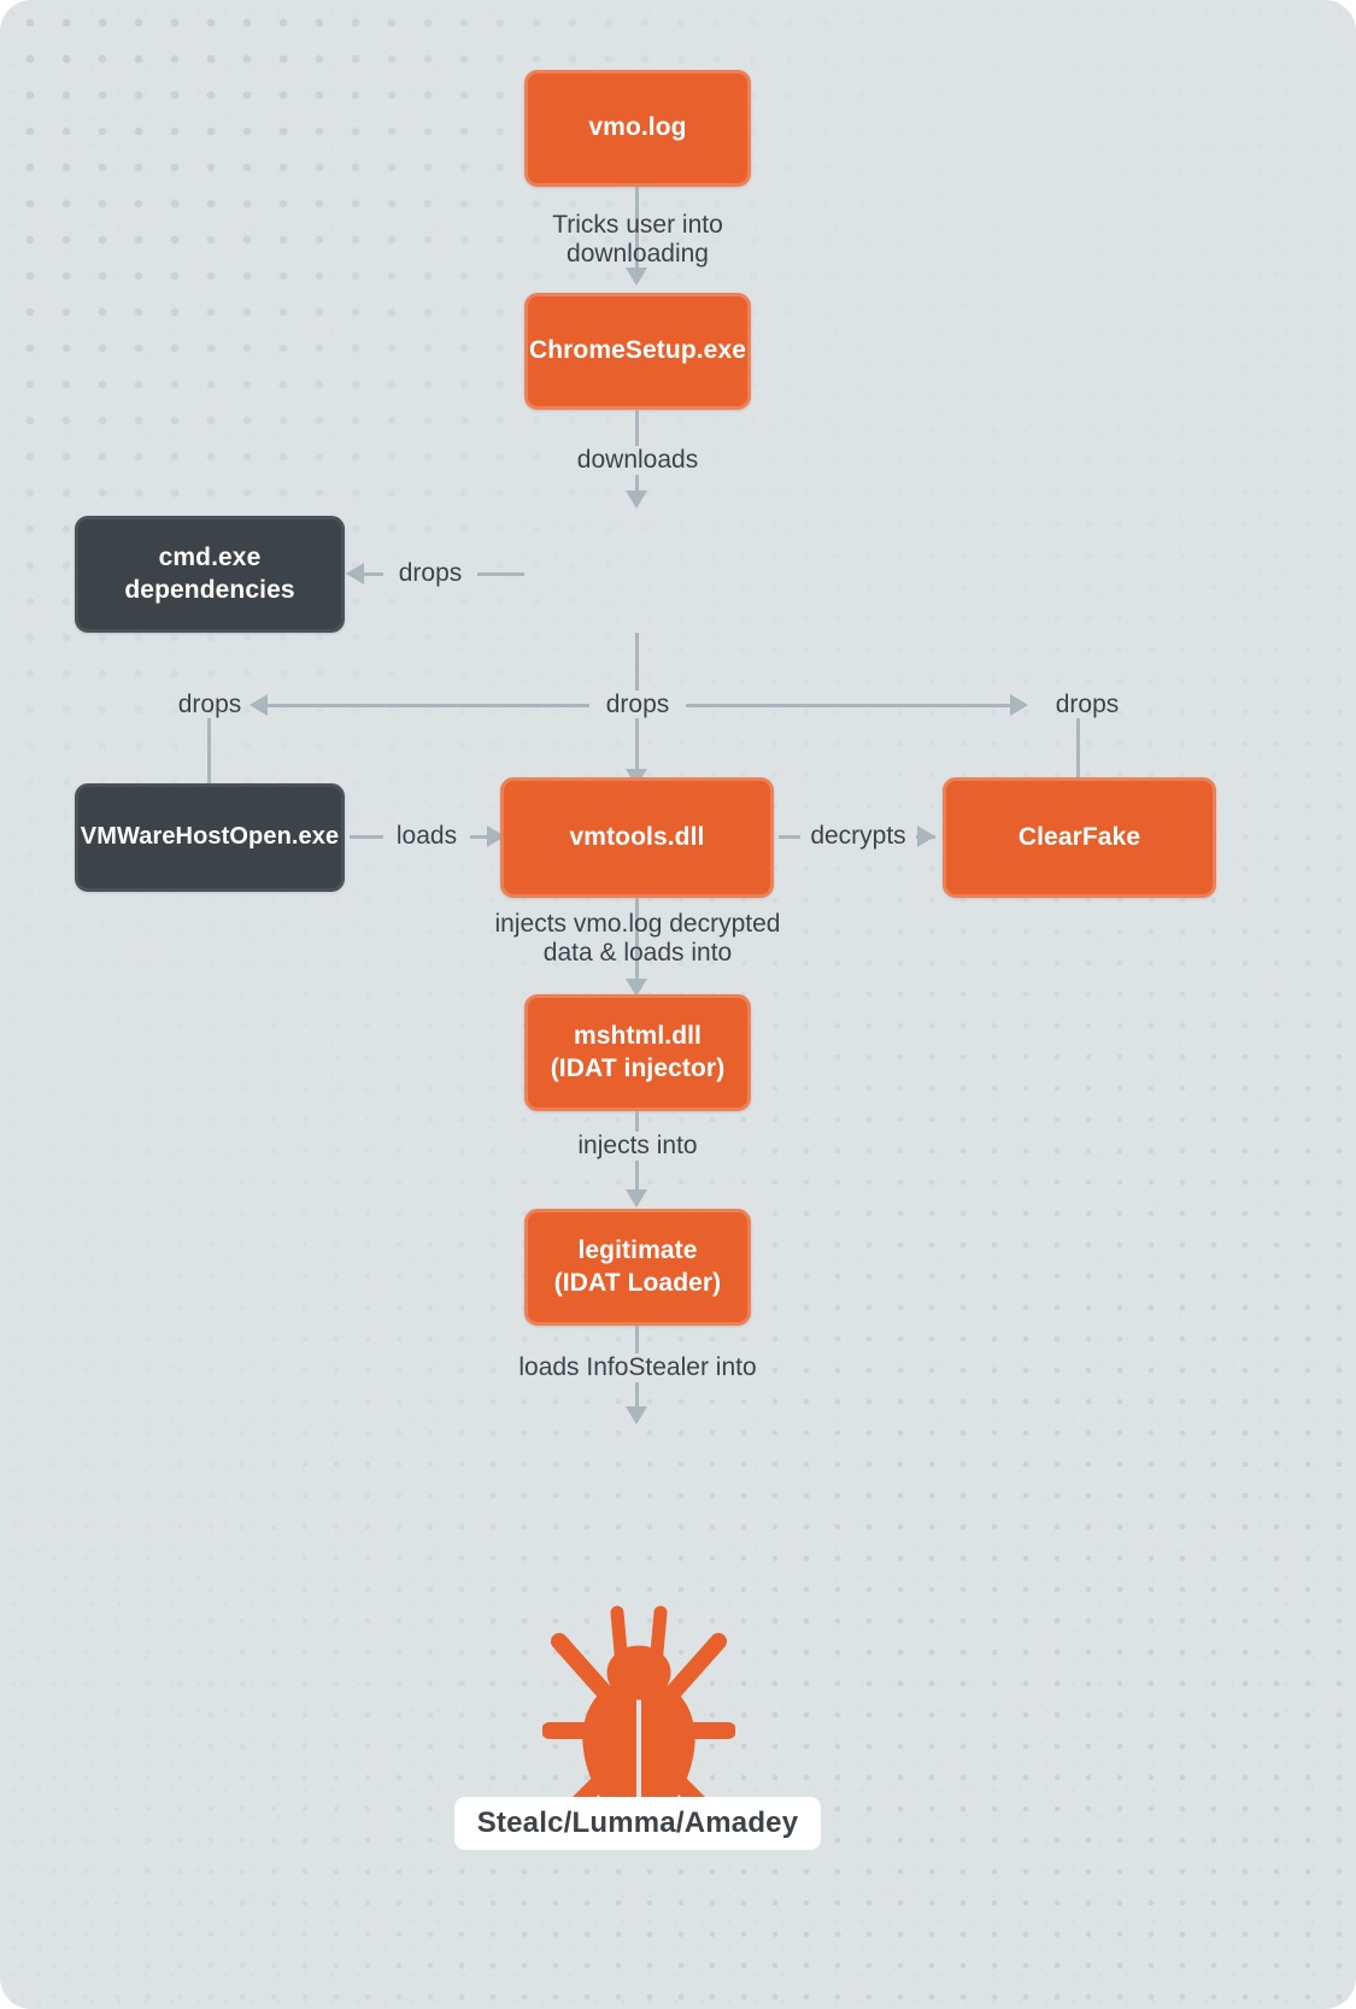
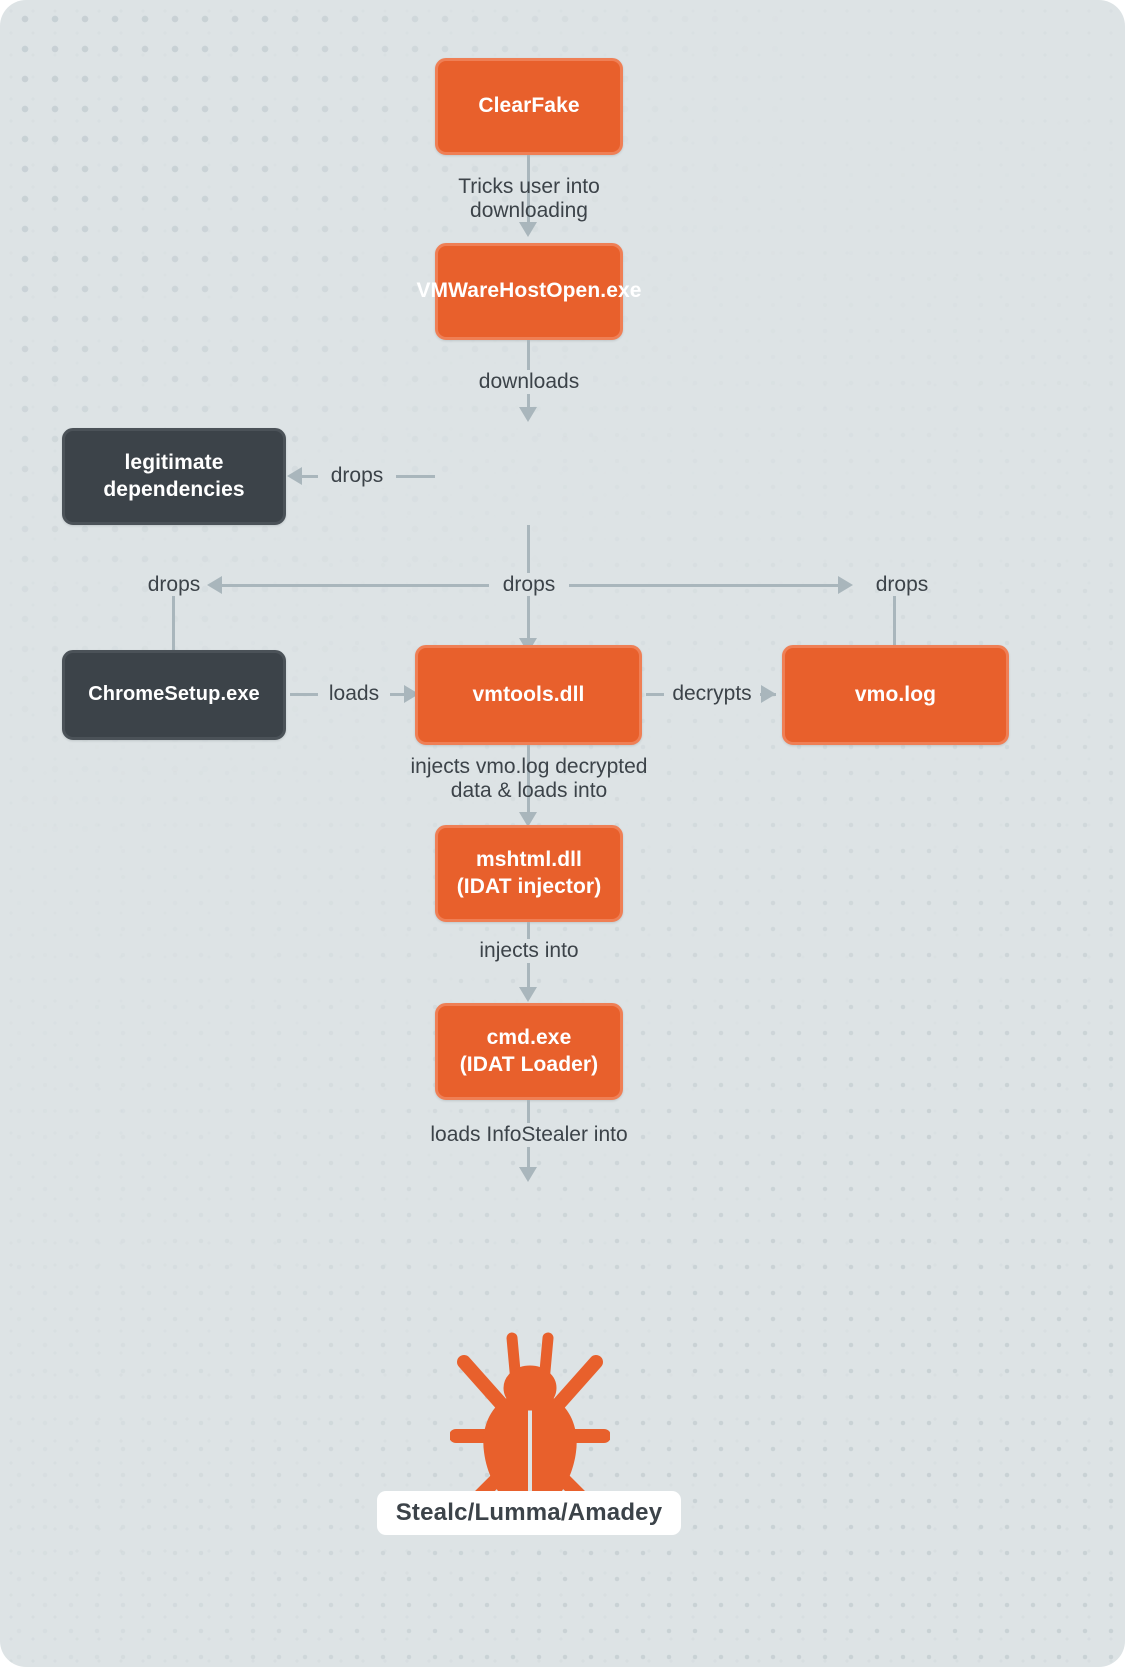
- vmo.log
+ ClearFake
  Tricks user into
  downloading
- ChromeSetup.exe
+ VMWareHostOpen.exe
  downloads
  drops
- cmd.exe
+ legitimate
  dependencies
  drops
  drops
  drops
- VMWareHostOpen.exe
+ ChromeSetup.exe
  loads
  vmtools.dll
  decrypts
- ClearFake
+ vmo.log
  injects vmo.log decrypted
  data & loads into
  mshtml.dll
  (IDAT injector)
  injects into
- legitimate
+ cmd.exe
  (IDAT Loader)
  loads InfoStealer into
  Stealc/Lumma/Amadey
